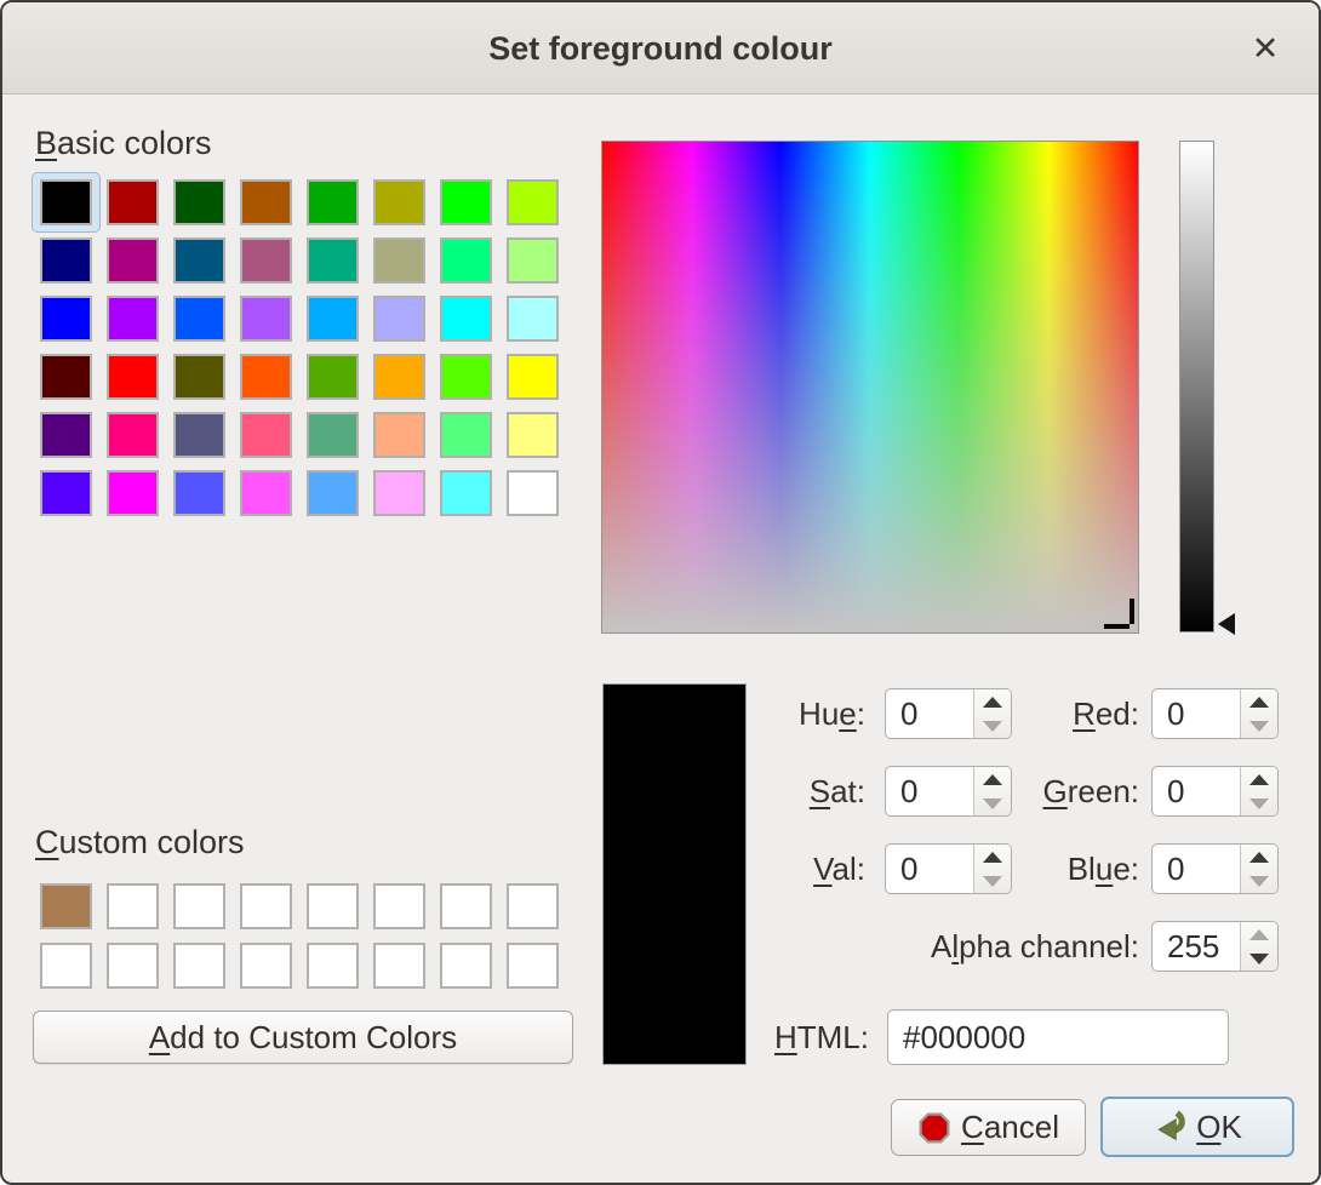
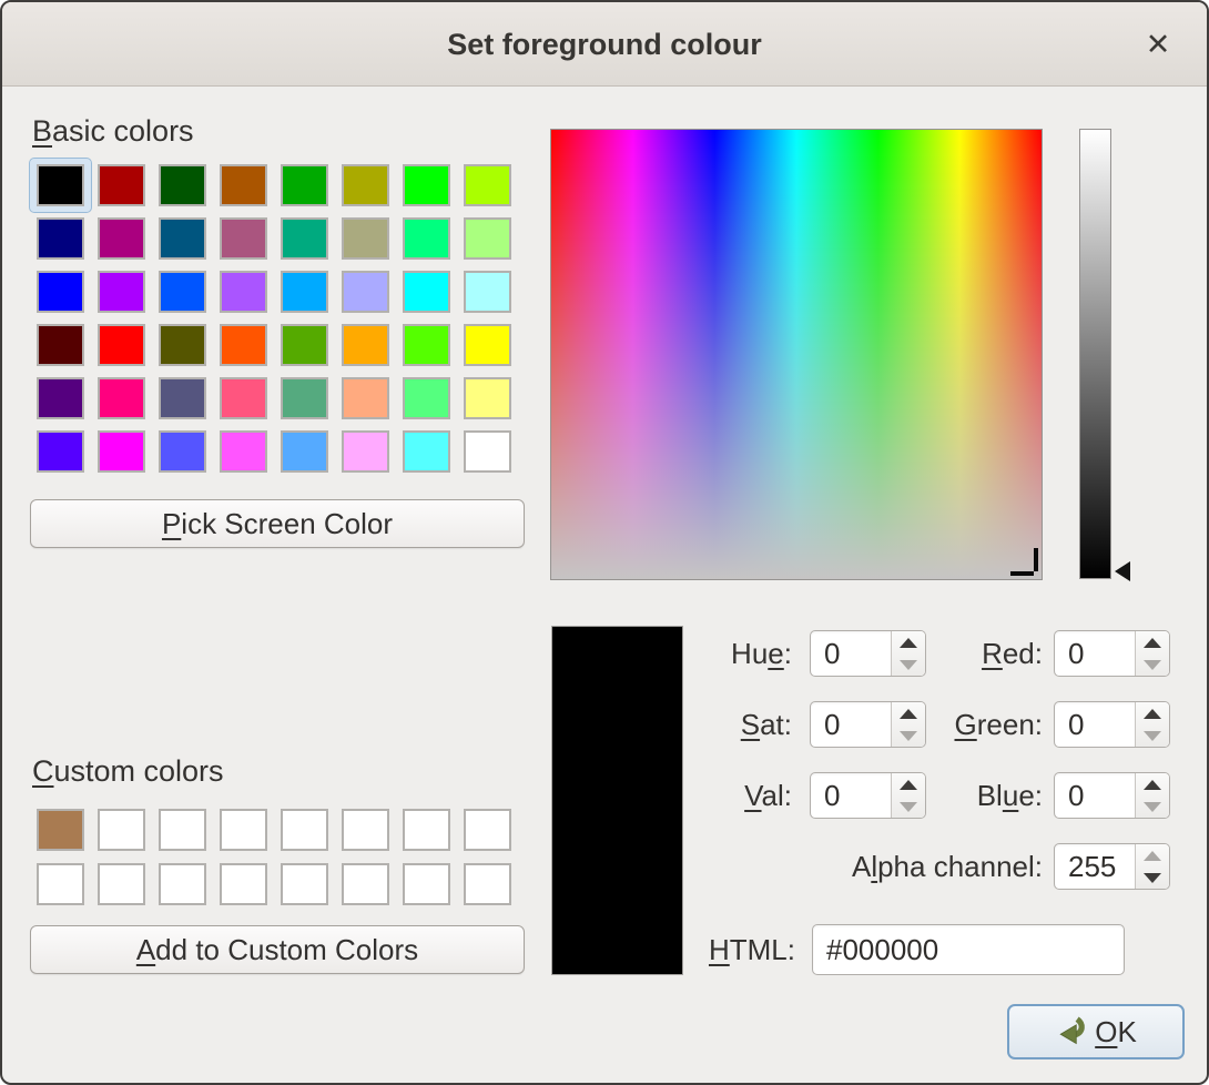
  Set foreground colour
  ✕
  Basic colors
+ Pick Screen Color
  Custom colors
  Add to Custom Colors
  Hue:
  0
  Red:
  0
  Sat:
  0
  Green:
  0
  Val:
  0
  Blue:
  0
  Alpha channel:
  255
  HTML:
  #000000
- Cancel
  OK
